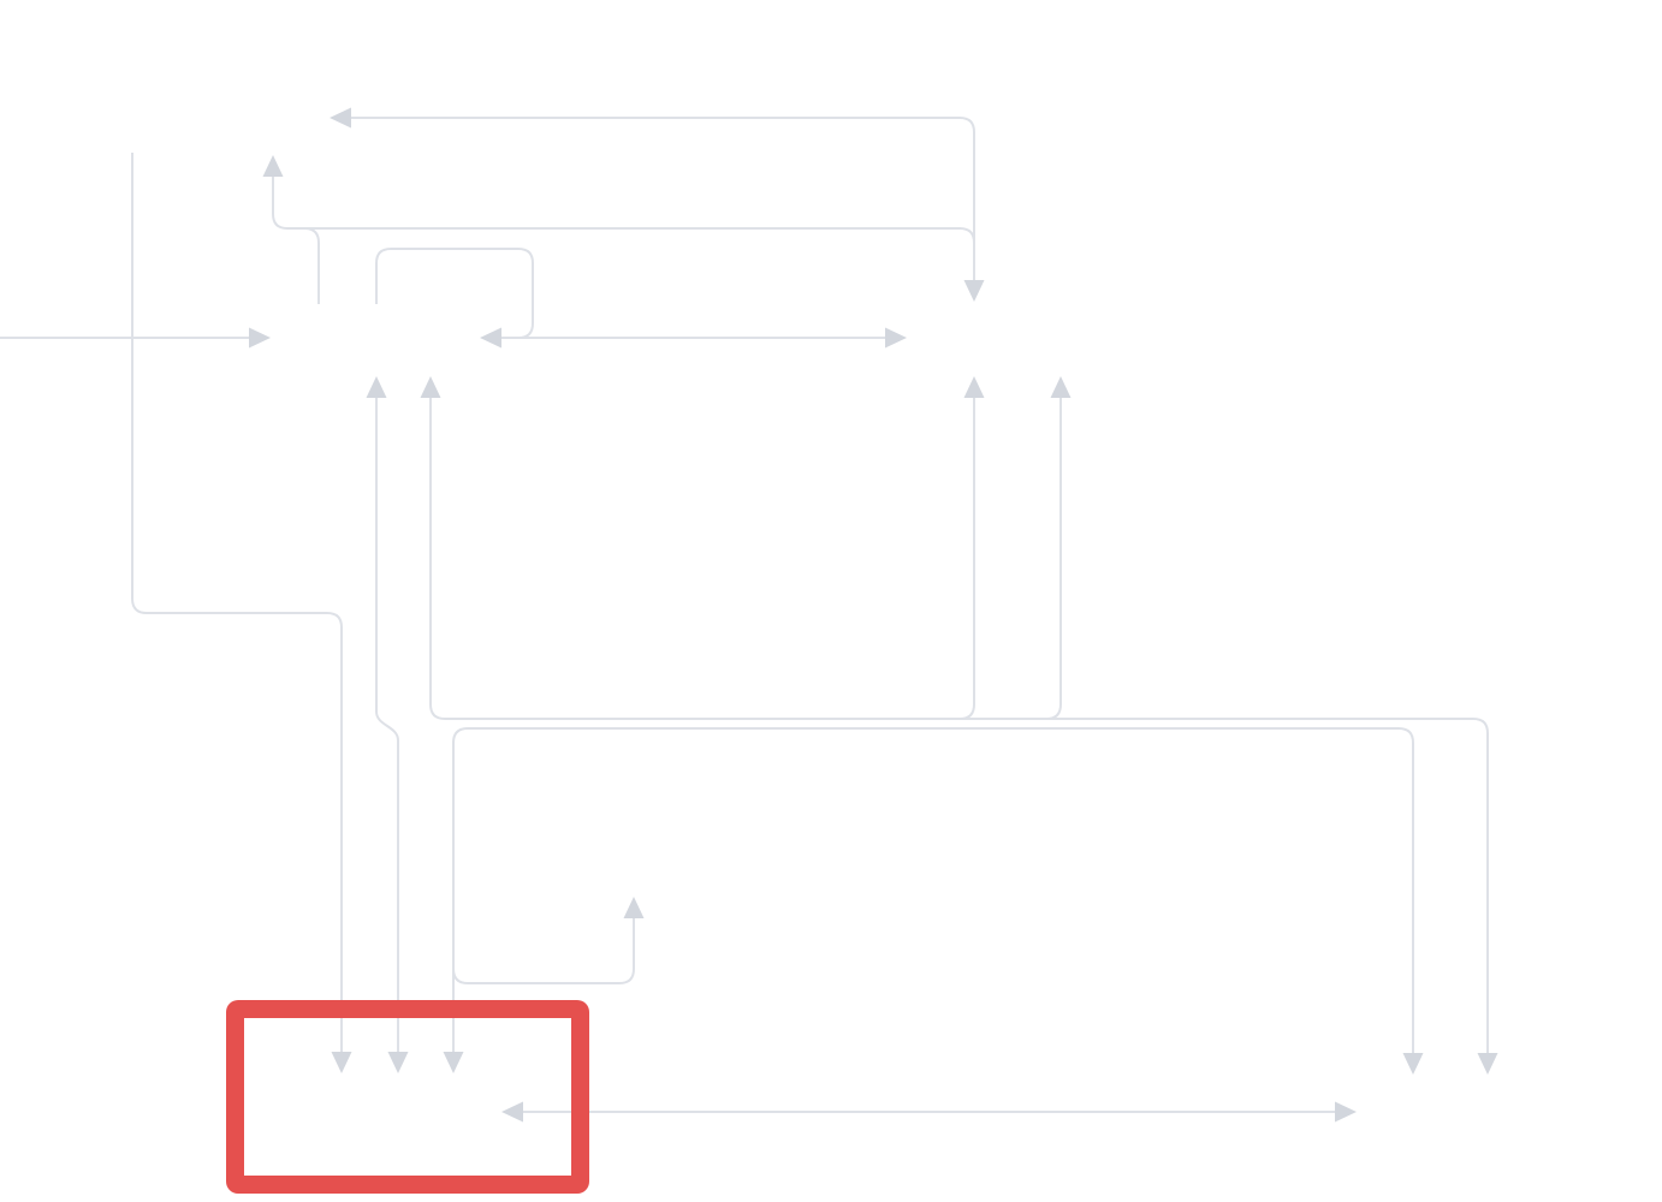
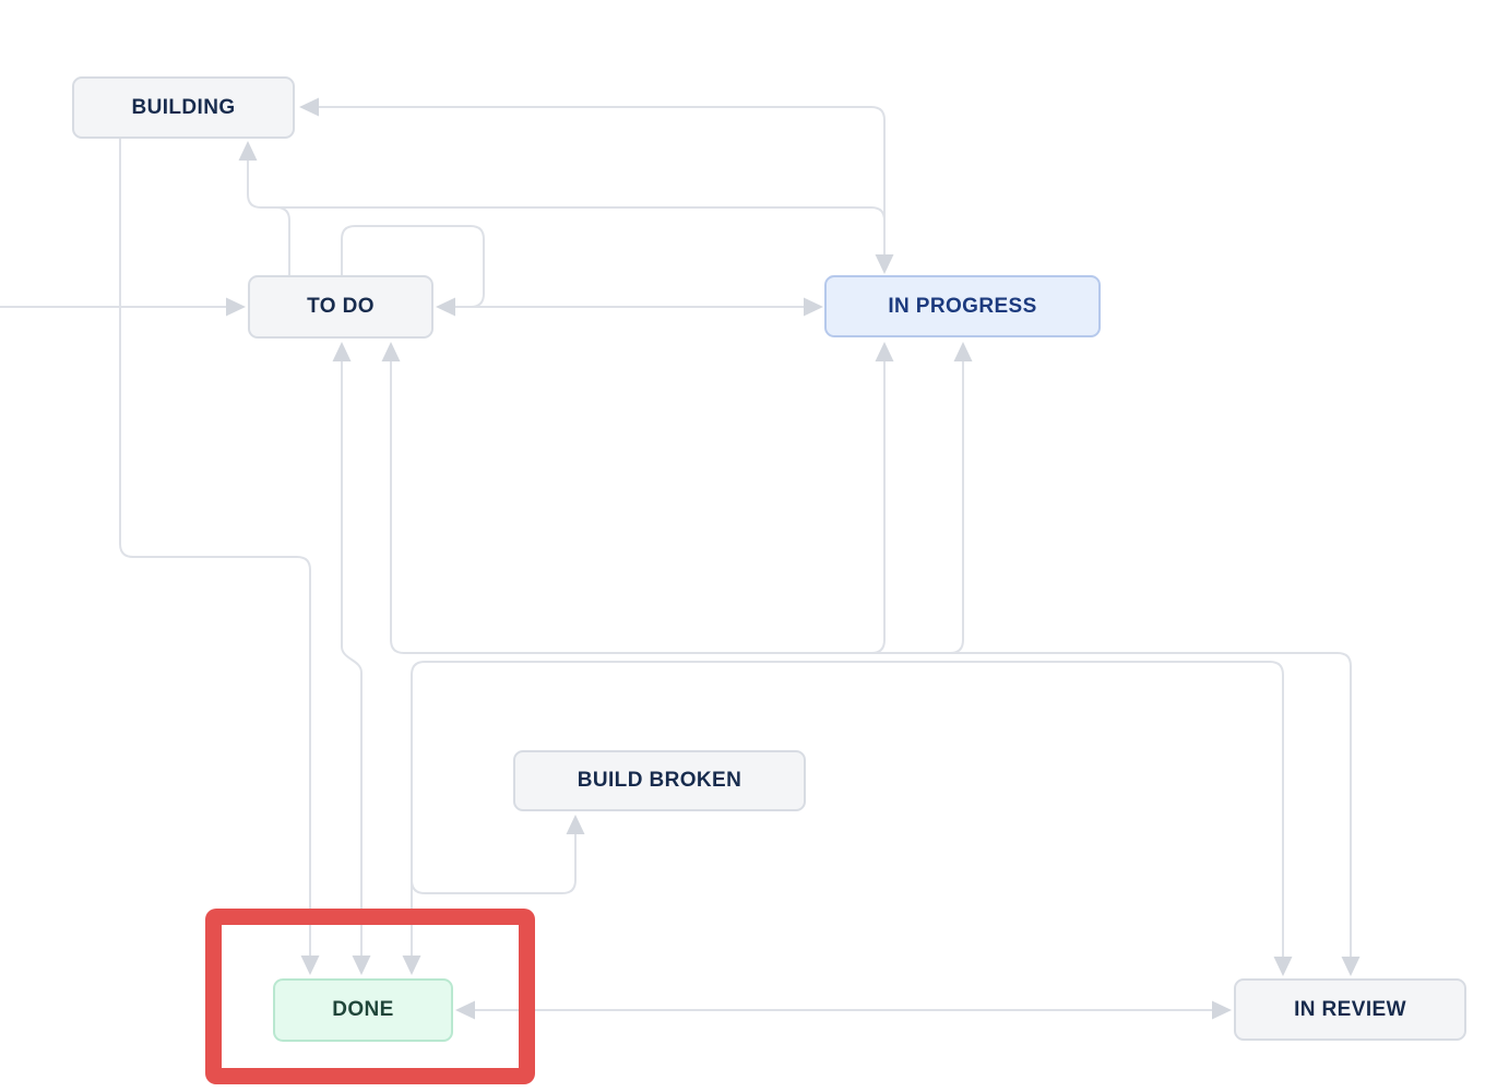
+ BUILDING
+ TO DO
+ IN PROGRESS
+ BUILD BROKEN
+ DONE
+ IN REVIEW
